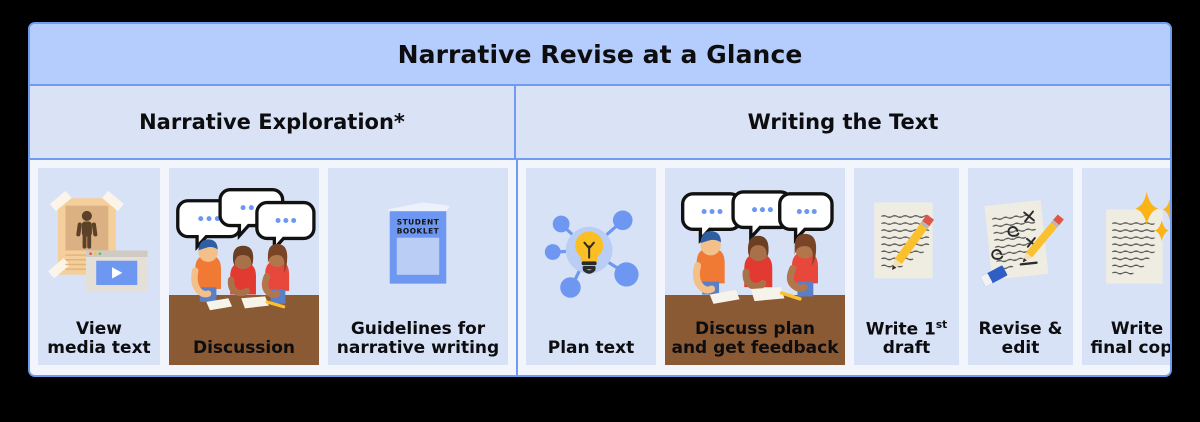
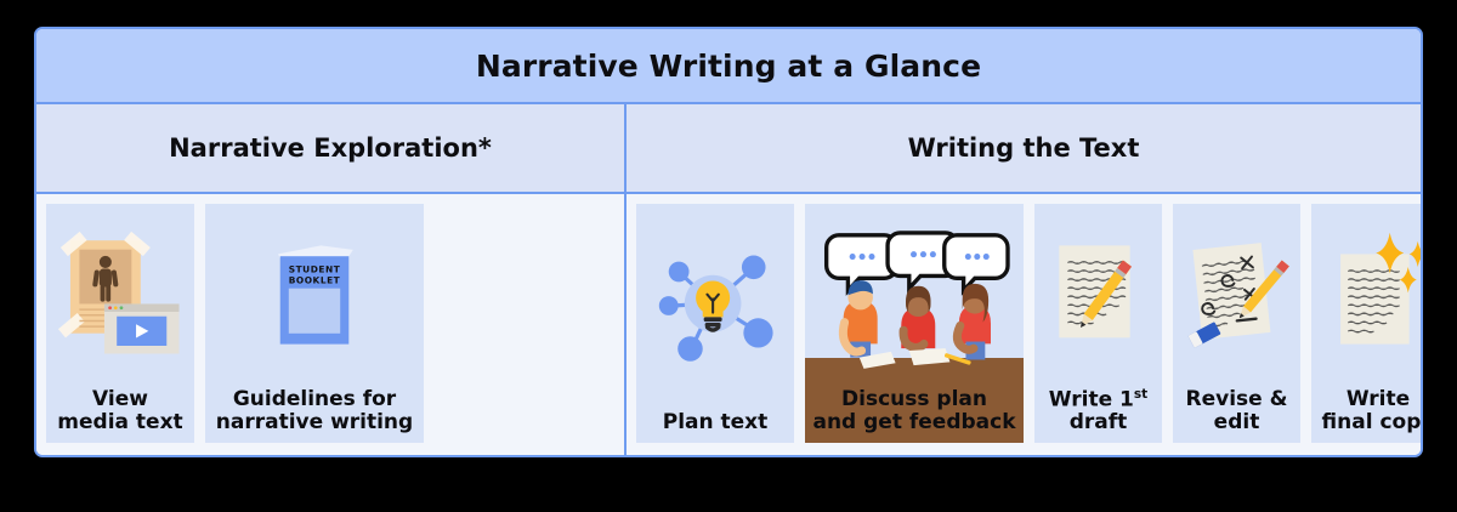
- Narrative Revise at a Glance
+ Narrative Writing at a Glance
  Narrative Exploration*
  Writing the Text
  View
  media text
- Discussion
  STUDENT
  BOOKLET
  Guidelines for
  narrative writing
  Plan text
  Discuss plan
  and get feedback
  Write 1st
  draft
  Revise &
  edit
  Write
  final cop
